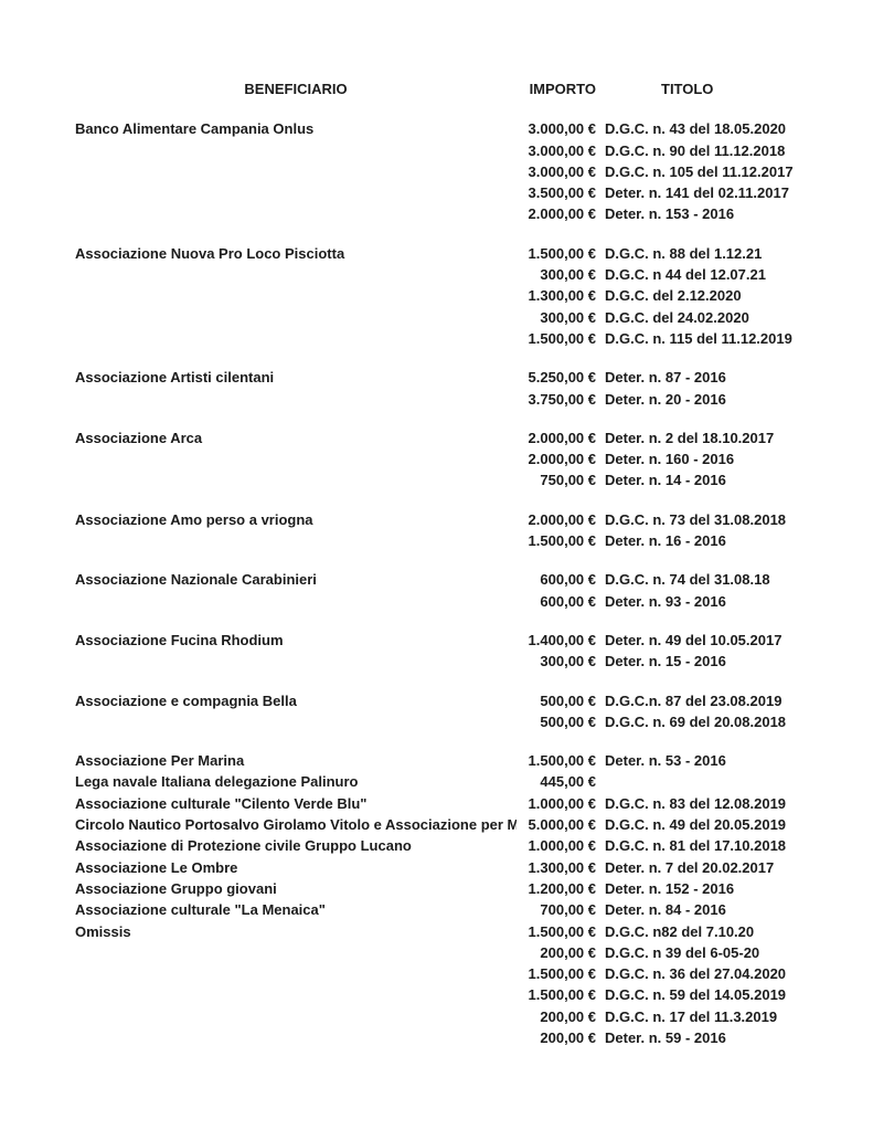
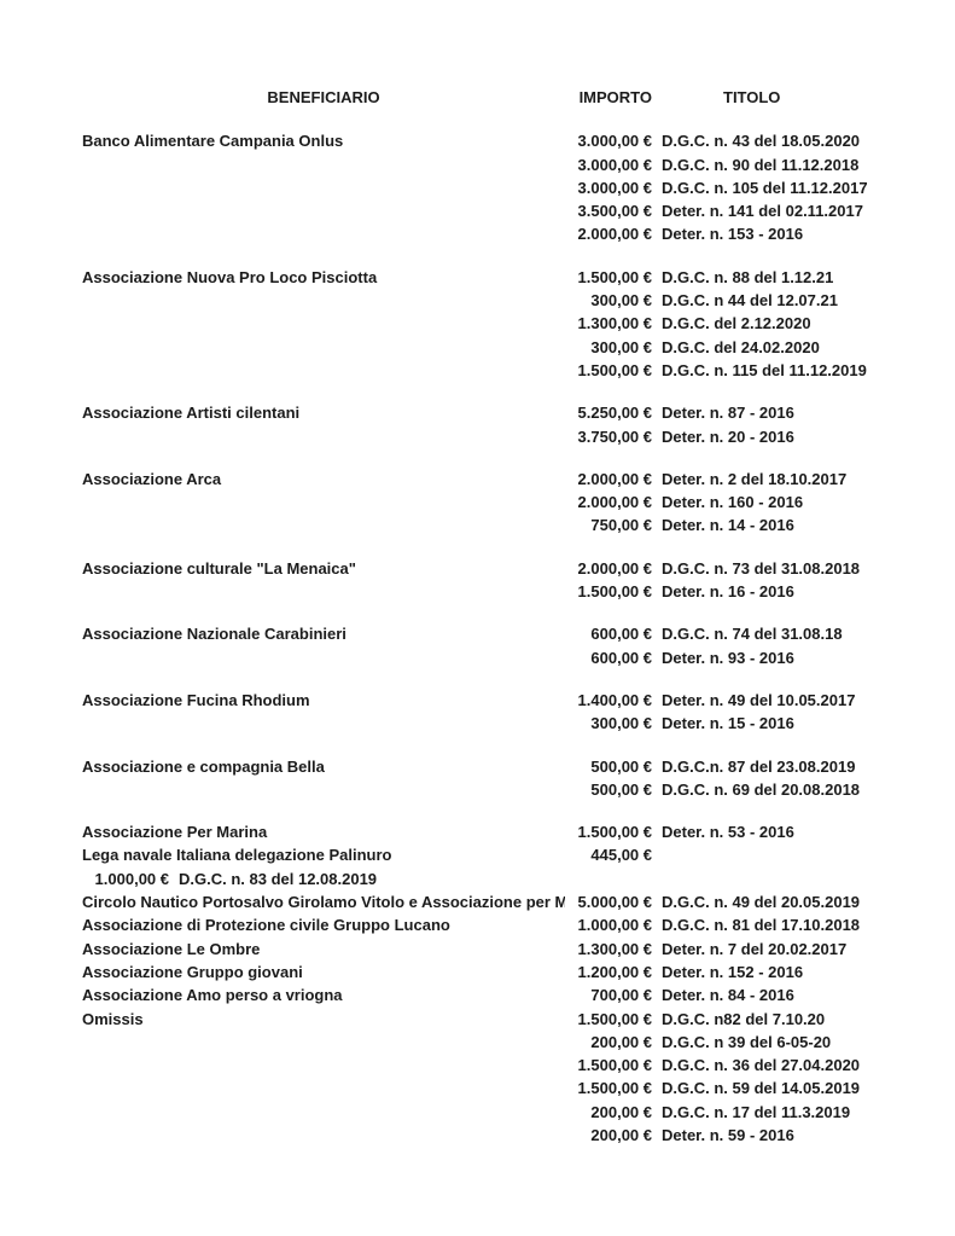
  BENEFICIARIO
  IMPORTO
  TITOLO
  Banco Alimentare Campania Onlus
  3.000,00 €
  D.G.C. n. 43 del 18.05.2020
  3.000,00 €
  D.G.C. n. 90 del 11.12.2018
  3.000,00 €
  D.G.C. n. 105 del 11.12.2017
  3.500,00 €
  Deter. n. 141 del 02.11.2017
  2.000,00 €
  Deter. n. 153 - 2016
  Associazione Nuova Pro Loco Pisciotta
  1.500,00 €
  D.G.C. n. 88 del 1.12.21
  300,00 €
  D.G.C. n 44 del 12.07.21
  1.300,00 €
  D.G.C. del 2.12.2020
  300,00 €
  D.G.C. del 24.02.2020
  1.500,00 €
  D.G.C. n. 115 del 11.12.2019
  Associazione Artisti cilentani
  5.250,00 €
  Deter. n. 87 - 2016
  3.750,00 €
  Deter. n. 20 - 2016
  Associazione Arca
  2.000,00 €
  Deter. n. 2 del 18.10.2017
  2.000,00 €
  Deter. n. 160 - 2016
  750,00 €
  Deter. n. 14 - 2016
- Associazione Amo perso a vriogna
+ Associazione culturale "La Menaica"
  2.000,00 €
  D.G.C. n. 73 del 31.08.2018
  1.500,00 €
  Deter. n. 16 - 2016
  Associazione Nazionale Carabinieri
  600,00 €
  D.G.C. n. 74 del 31.08.18
  600,00 €
  Deter. n. 93 - 2016
  Associazione Fucina Rhodium
  1.400,00 €
  Deter. n. 49 del 10.05.2017
  300,00 €
  Deter. n. 15 - 2016
  Associazione e compagnia Bella
  500,00 €
  D.G.C.n. 87 del 23.08.2019
  500,00 €
  D.G.C. n. 69 del 20.08.2018
  Associazione Per Marina
  1.500,00 €
  Deter. n. 53 - 2016
  Lega navale Italiana delegazione Palinuro
  445,00 €
- Associazione culturale "Cilento Verde Blu"
  1.000,00 €
  D.G.C. n. 83 del 12.08.2019
  Circolo Nautico Portosalvo Girolamo Vitolo e Associazione per M
  5.000,00 €
  D.G.C. n. 49 del 20.05.2019
  Associazione di Protezione civile Gruppo Lucano
  1.000,00 €
  D.G.C. n. 81 del 17.10.2018
  Associazione Le Ombre
  1.300,00 €
  Deter. n. 7 del 20.02.2017
  Associazione Gruppo giovani
  1.200,00 €
  Deter. n. 152 - 2016
- Associazione culturale "La Menaica"
+ Associazione Amo perso a vriogna
  700,00 €
  Deter. n. 84 - 2016
  Omissis
  1.500,00 €
  D.G.C. n82 del 7.10.20
  200,00 €
  D.G.C. n 39 del 6-05-20
  1.500,00 €
  D.G.C. n. 36 del 27.04.2020
  1.500,00 €
  D.G.C. n. 59 del 14.05.2019
  200,00 €
  D.G.C. n. 17 del 11.3.2019
  200,00 €
  Deter. n. 59 - 2016
